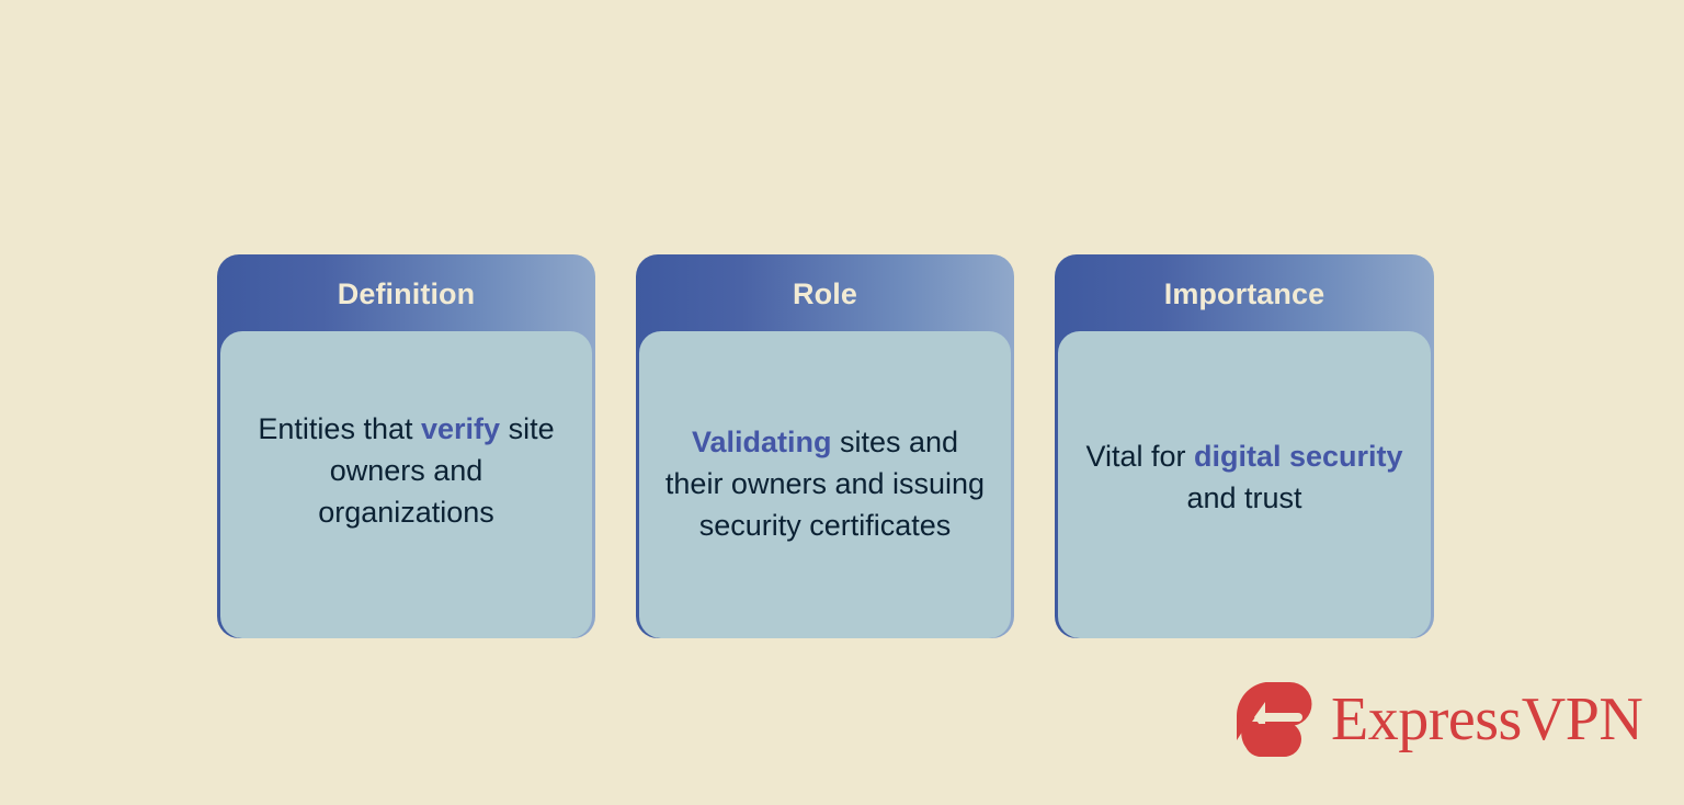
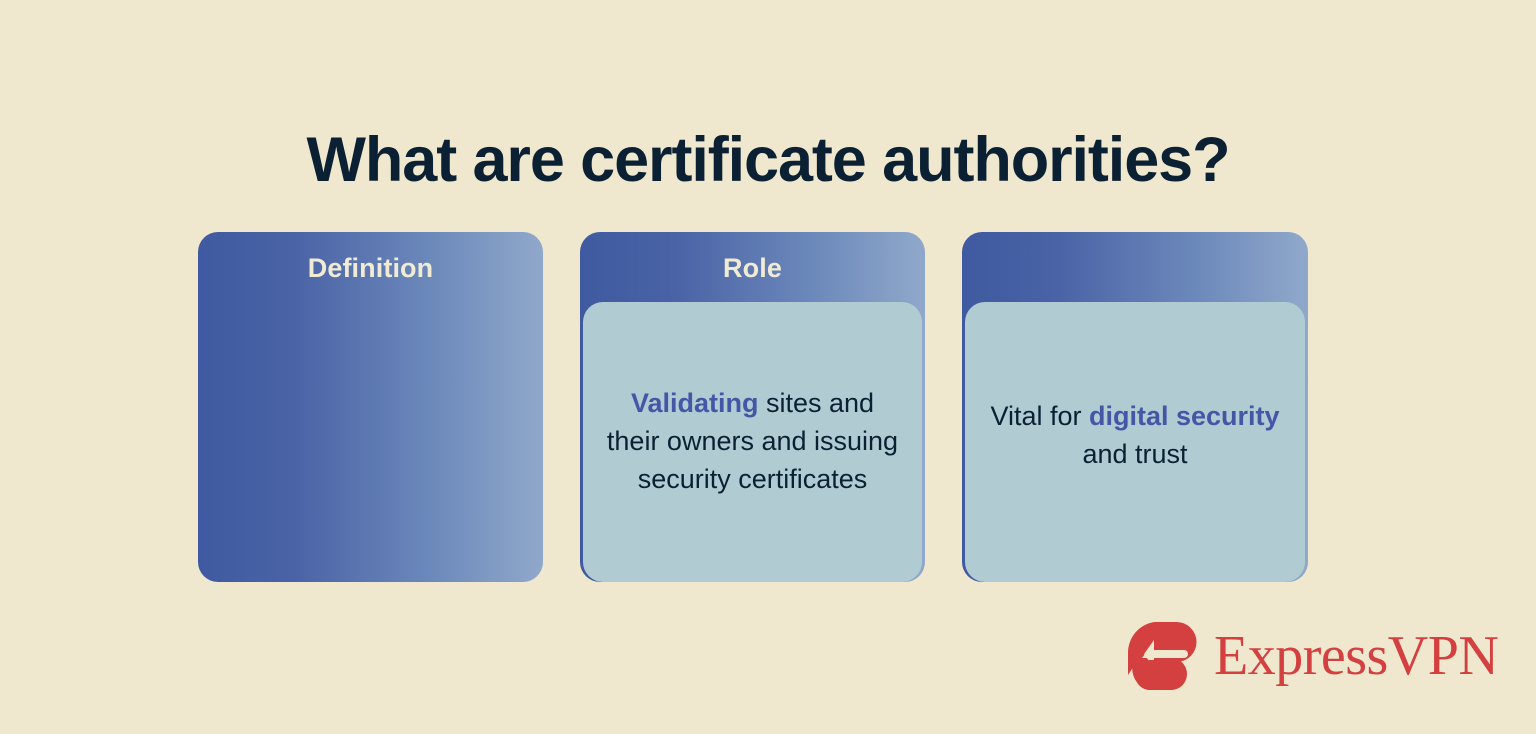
+ What are certificate authorities?
  Definition
- Entities that verify site owners and organizations
  Role
  Validating sites and their owners and issuing security certificates
- Importance
  Vital for digital security and trust
  ExpressVPN
